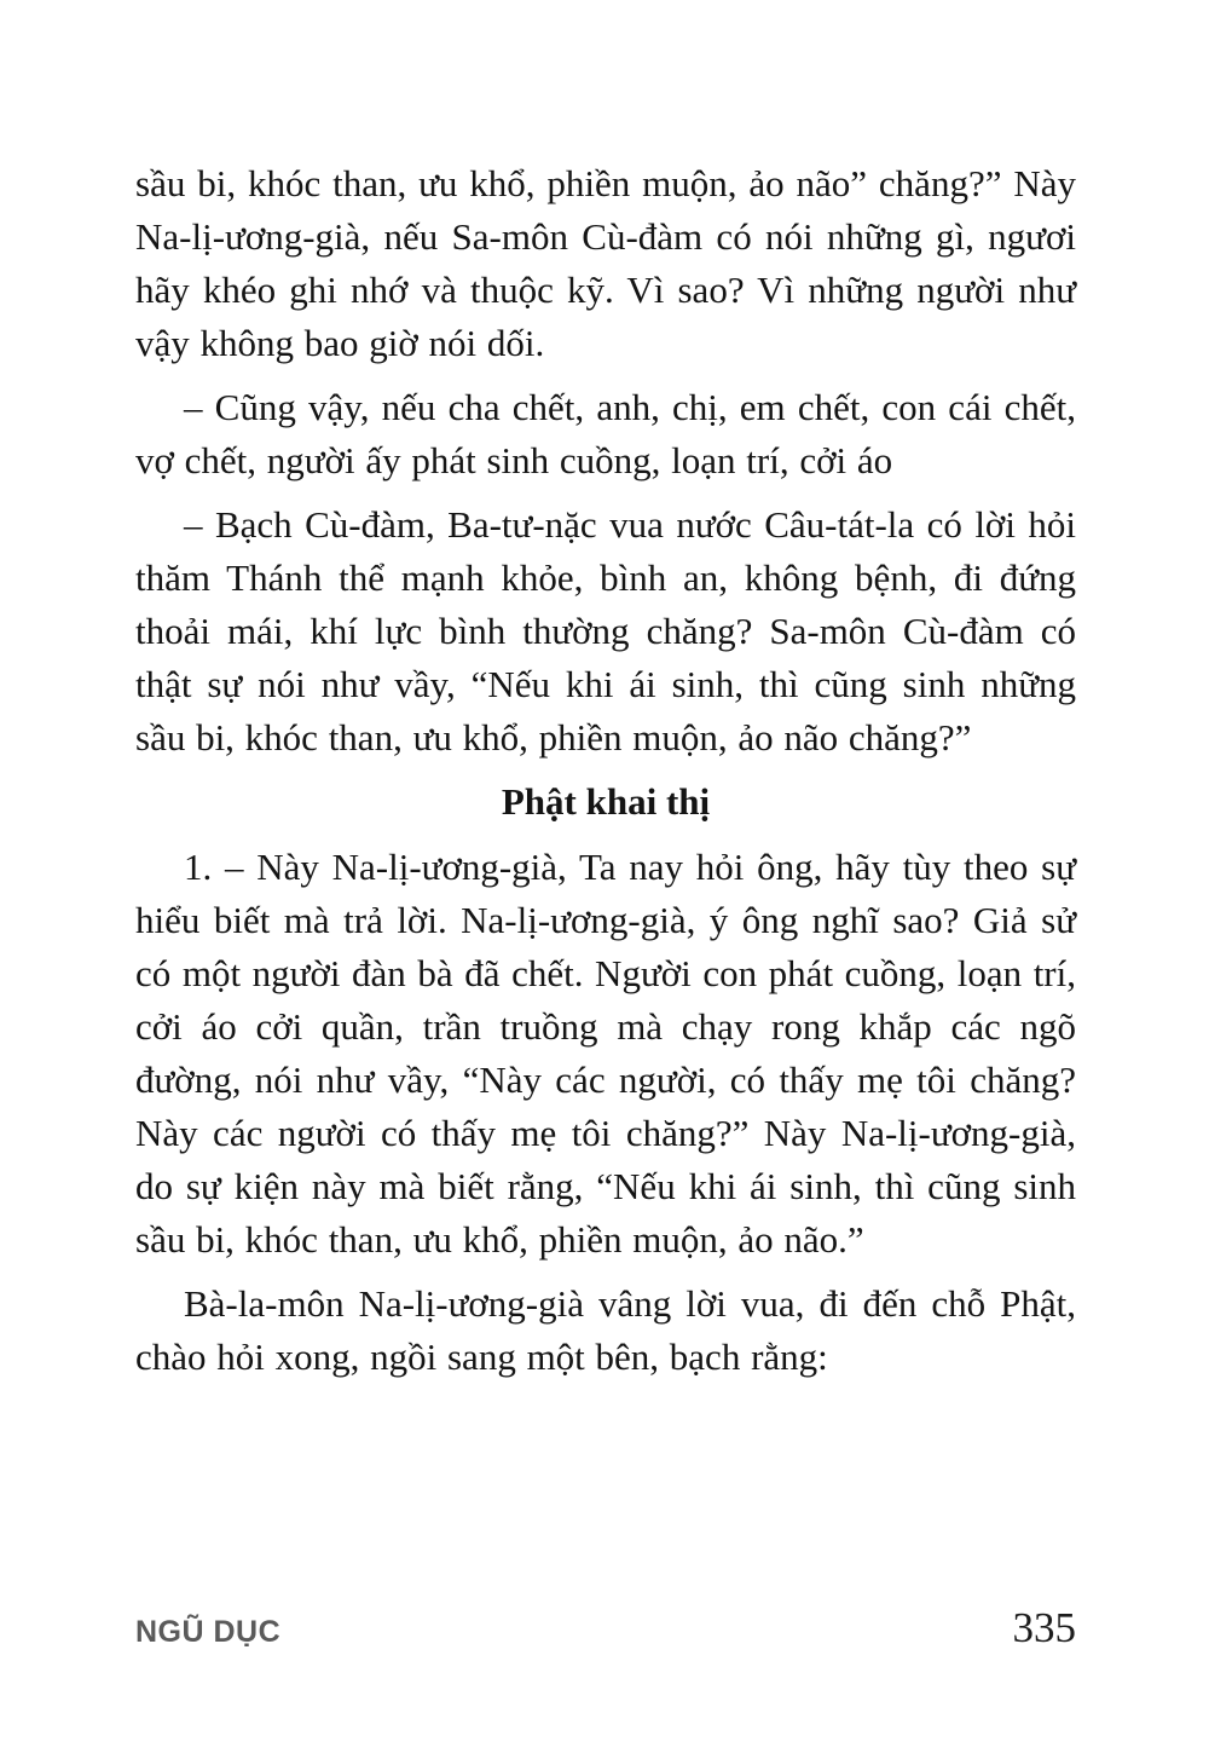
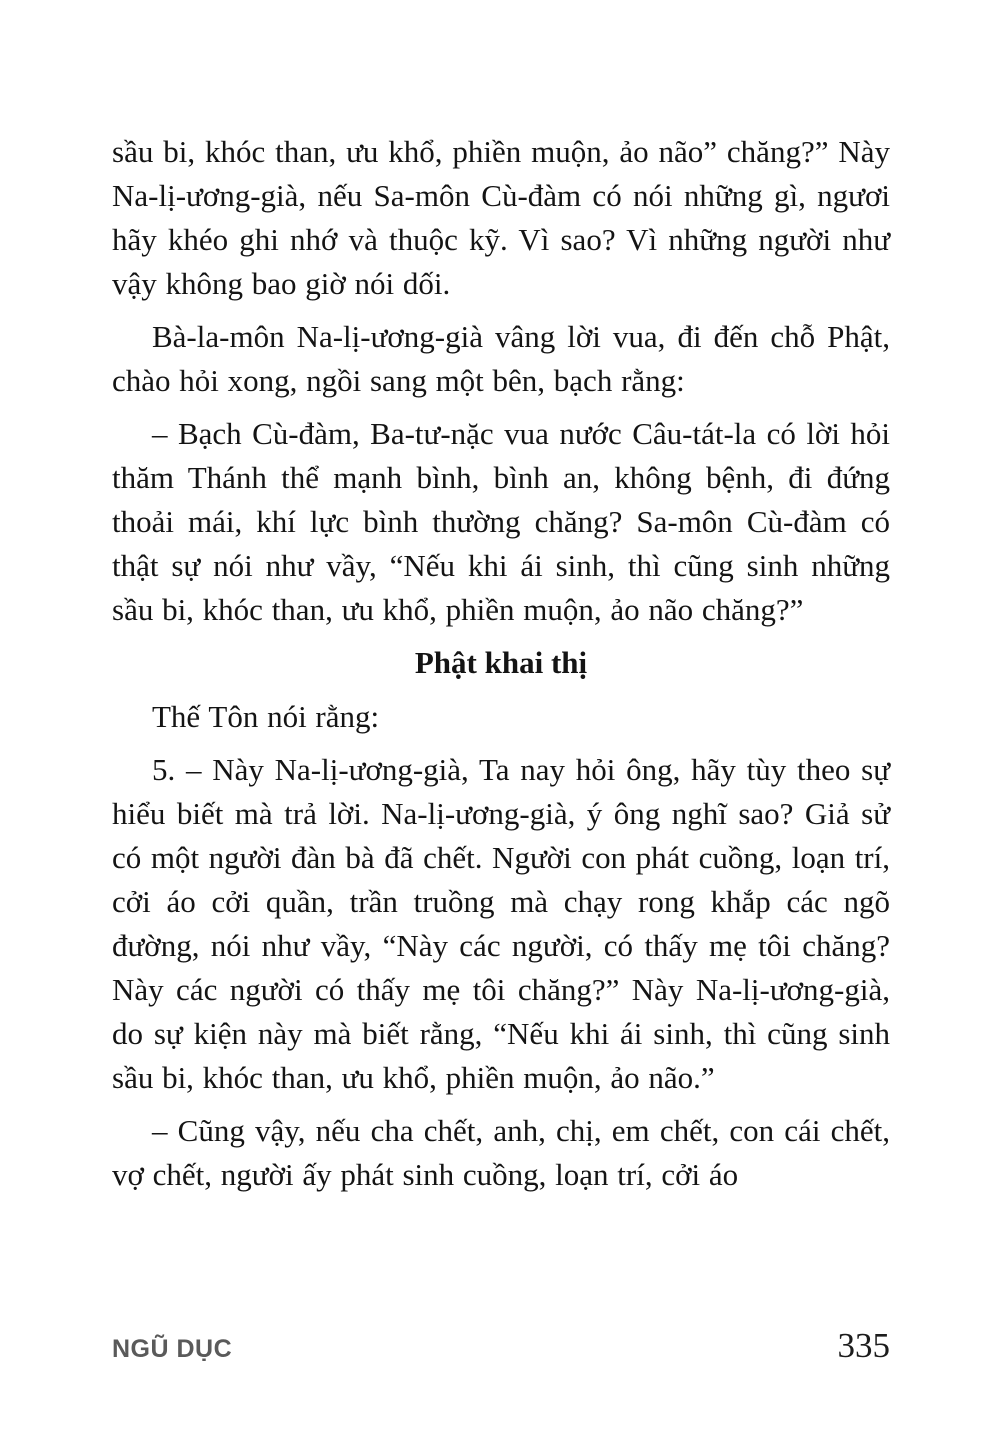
  sầu bi, khóc than, ưu khổ, phiền muộn, ảo não” chăng?” Này Na-lị-ương-già, nếu Sa-môn Cù-đàm có nói những gì, ngươi hãy khéo ghi nhớ và thuộc kỹ. Vì sao? Vì những người như vậy không bao giờ nói dối.
- – Cũng vậy, nếu cha chết, anh, chị, em chết, con cái chết, vợ chết, người ấy phát sinh cuồng, loạn trí, cởi áo
+ Bà-la-môn Na-lị-ương-già vâng lời vua, đi đến chỗ Phật, chào hỏi xong, ngồi sang một bên, bạch rằng:
- – Bạch Cù-đàm, Ba-tư-nặc vua nước Câu-tát-la có lời hỏi thăm Thánh thể mạnh khỏe, bình an, không bệnh, đi đứng thoải mái, khí lực bình thường chăng? Sa-môn Cù-đàm có thật sự nói như vầy, “Nếu khi ái sinh, thì cũng sinh những sầu bi, khóc than, ưu khổ, phiền muộn, ảo não chăng?”
+ – Bạch Cù-đàm, Ba-tư-nặc vua nước Câu-tát-la có lời hỏi thăm Thánh thể mạnh bình, bình an, không bệnh, đi đứng thoải mái, khí lực bình thường chăng? Sa-môn Cù-đàm có thật sự nói như vầy, “Nếu khi ái sinh, thì cũng sinh những sầu bi, khóc than, ưu khổ, phiền muộn, ảo não chăng?”
  Phật khai thị
+ Thế Tôn nói rằng:
- 1. – Này Na-lị-ương-già, Ta nay hỏi ông, hãy tùy theo sự hiểu biết mà trả lời. Na-lị-ương-già, ý ông nghĩ sao? Giả sử có một người đàn bà đã chết. Người con phát cuồng, loạn trí, cởi áo cởi quần, trần truồng mà chạy rong khắp các ngõ đường, nói như vầy, “Này các người, có thấy mẹ tôi chăng? Này các người có thấy mẹ tôi chăng?” Này Na-lị-ương-già, do sự kiện này mà biết rằng, “Nếu khi ái sinh, thì cũng sinh sầu bi, khóc than, ưu khổ, phiền muộn, ảo não.”
+ 5. – Này Na-lị-ương-già, Ta nay hỏi ông, hãy tùy theo sự hiểu biết mà trả lời. Na-lị-ương-già, ý ông nghĩ sao? Giả sử có một người đàn bà đã chết. Người con phát cuồng, loạn trí, cởi áo cởi quần, trần truồng mà chạy rong khắp các ngõ đường, nói như vầy, “Này các người, có thấy mẹ tôi chăng? Này các người có thấy mẹ tôi chăng?” Này Na-lị-ương-già, do sự kiện này mà biết rằng, “Nếu khi ái sinh, thì cũng sinh sầu bi, khóc than, ưu khổ, phiền muộn, ảo não.”
- Bà-la-môn Na-lị-ương-già vâng lời vua, đi đến chỗ Phật, chào hỏi xong, ngồi sang một bên, bạch rằng:
+ – Cũng vậy, nếu cha chết, anh, chị, em chết, con cái chết, vợ chết, người ấy phát sinh cuồng, loạn trí, cởi áo
  NGŨ DỤC
  335
